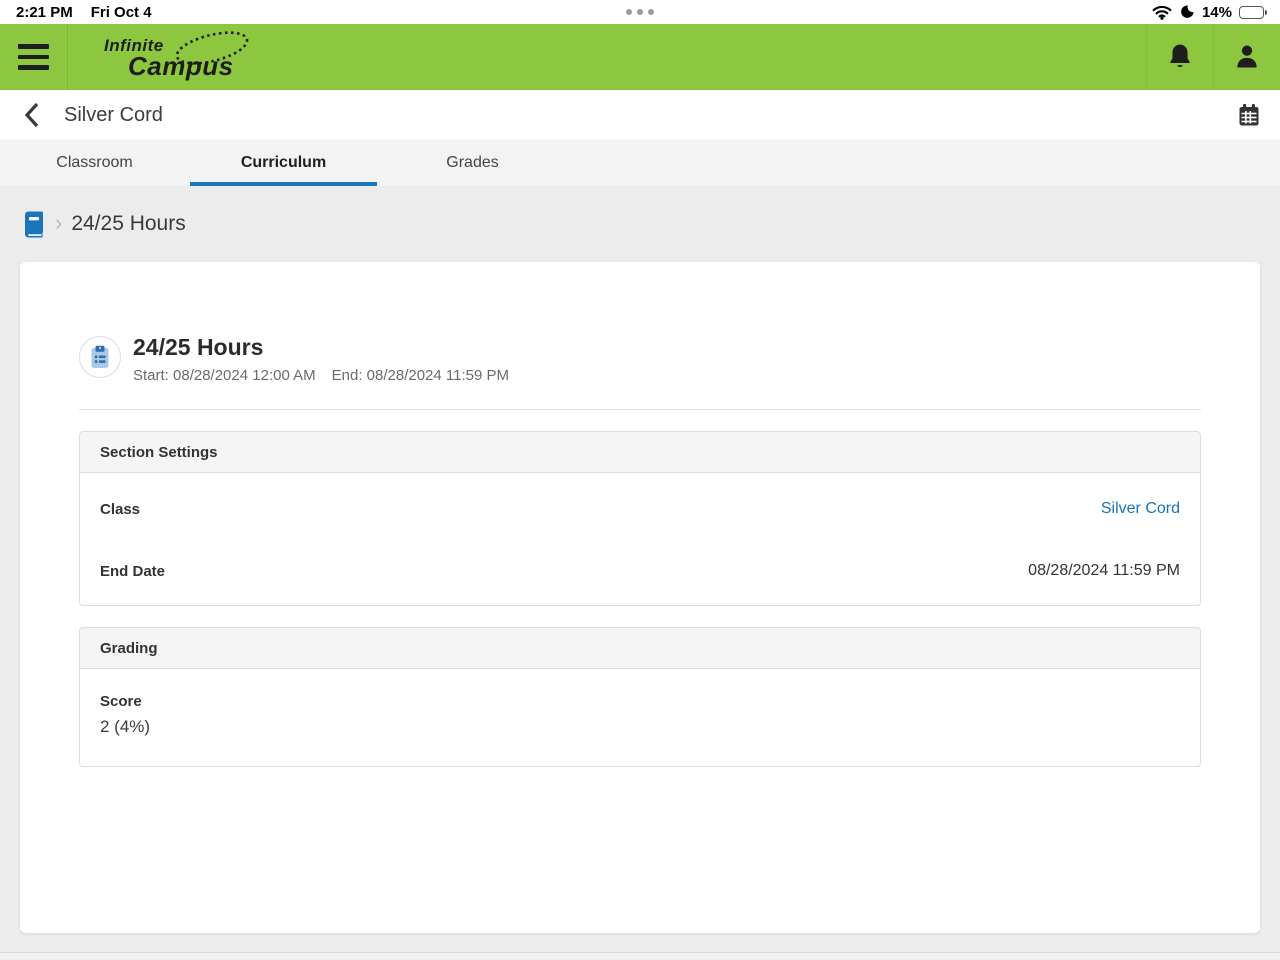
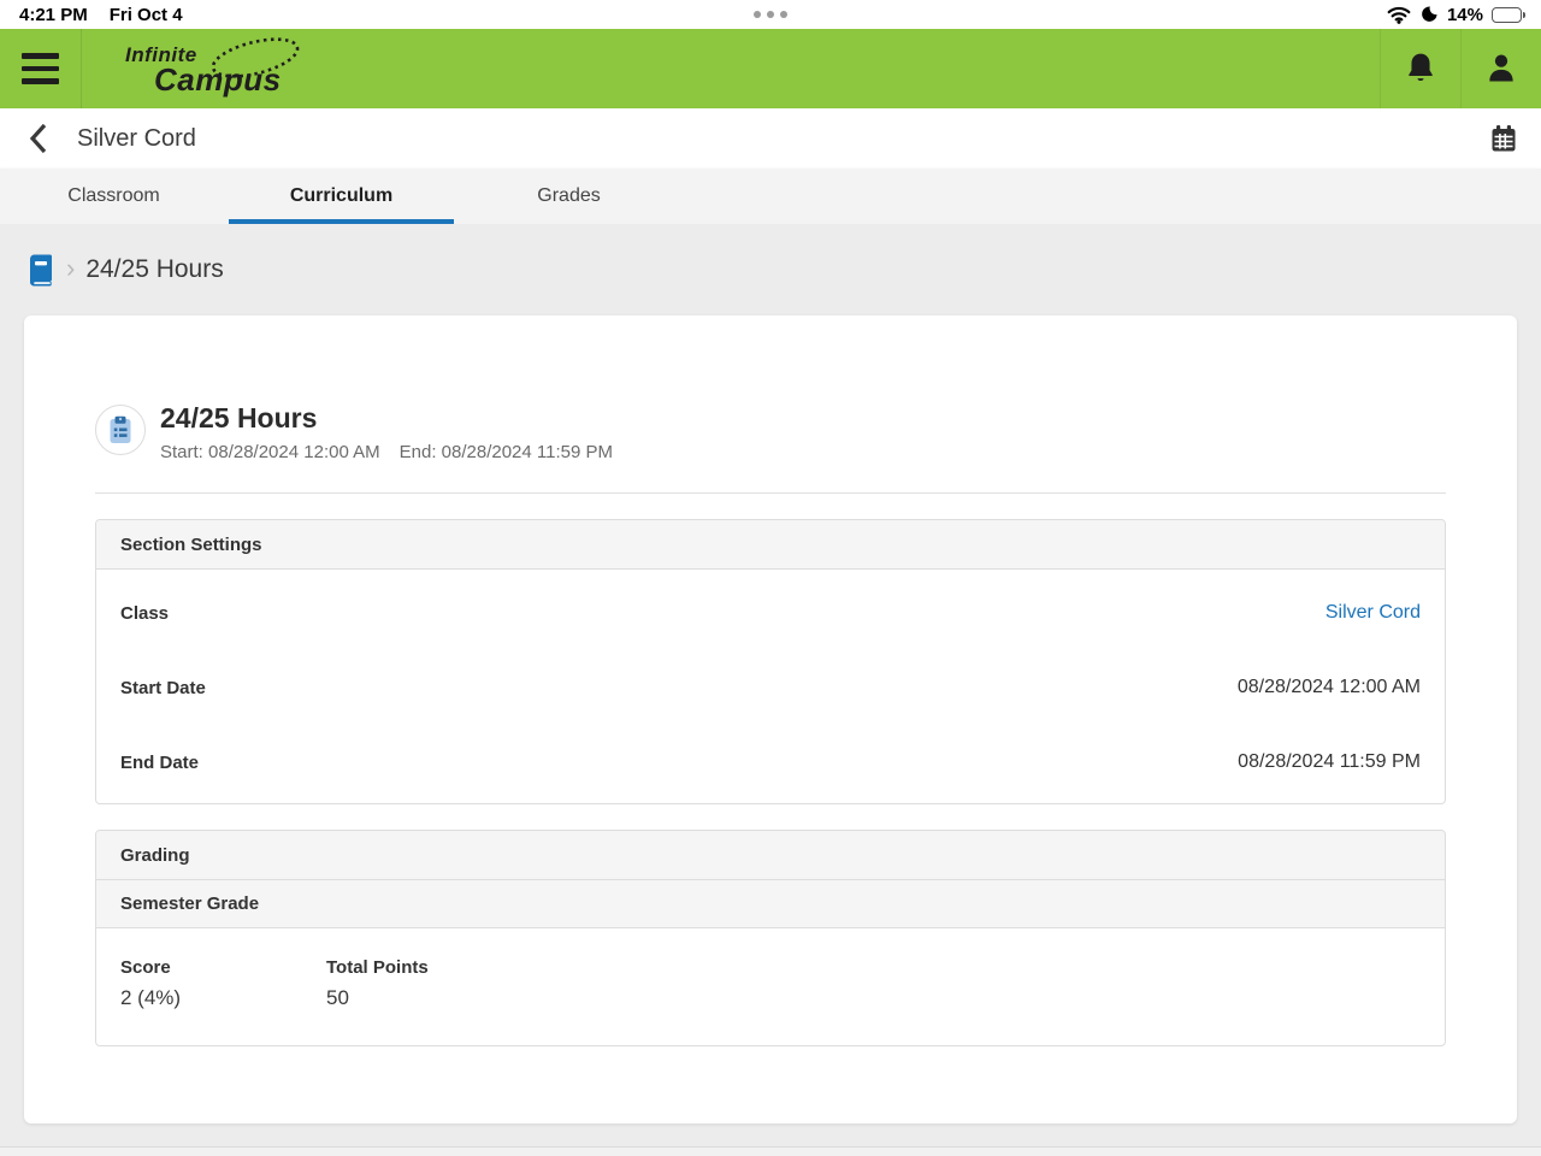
- 2:21 PM
+ 4:21 PM
  Fri Oct 4
  14%
  Infinite
  Campus
  Silver Cord
  Classroom
  Curriculum
  Grades
  ›
  24/25 Hours
  24/25 Hours
  Start: 08/28/2024 12:00 AM
  End: 08/28/2024 11:59 PM
  Section Settings
  Class
  Silver Cord
+ Start Date
+ 08/28/2024 12:00 AM
  End Date
  08/28/2024 11:59 PM
  Grading
+ Semester Grade
  Score
  2 (4%)
+ Total Points
+ 50
